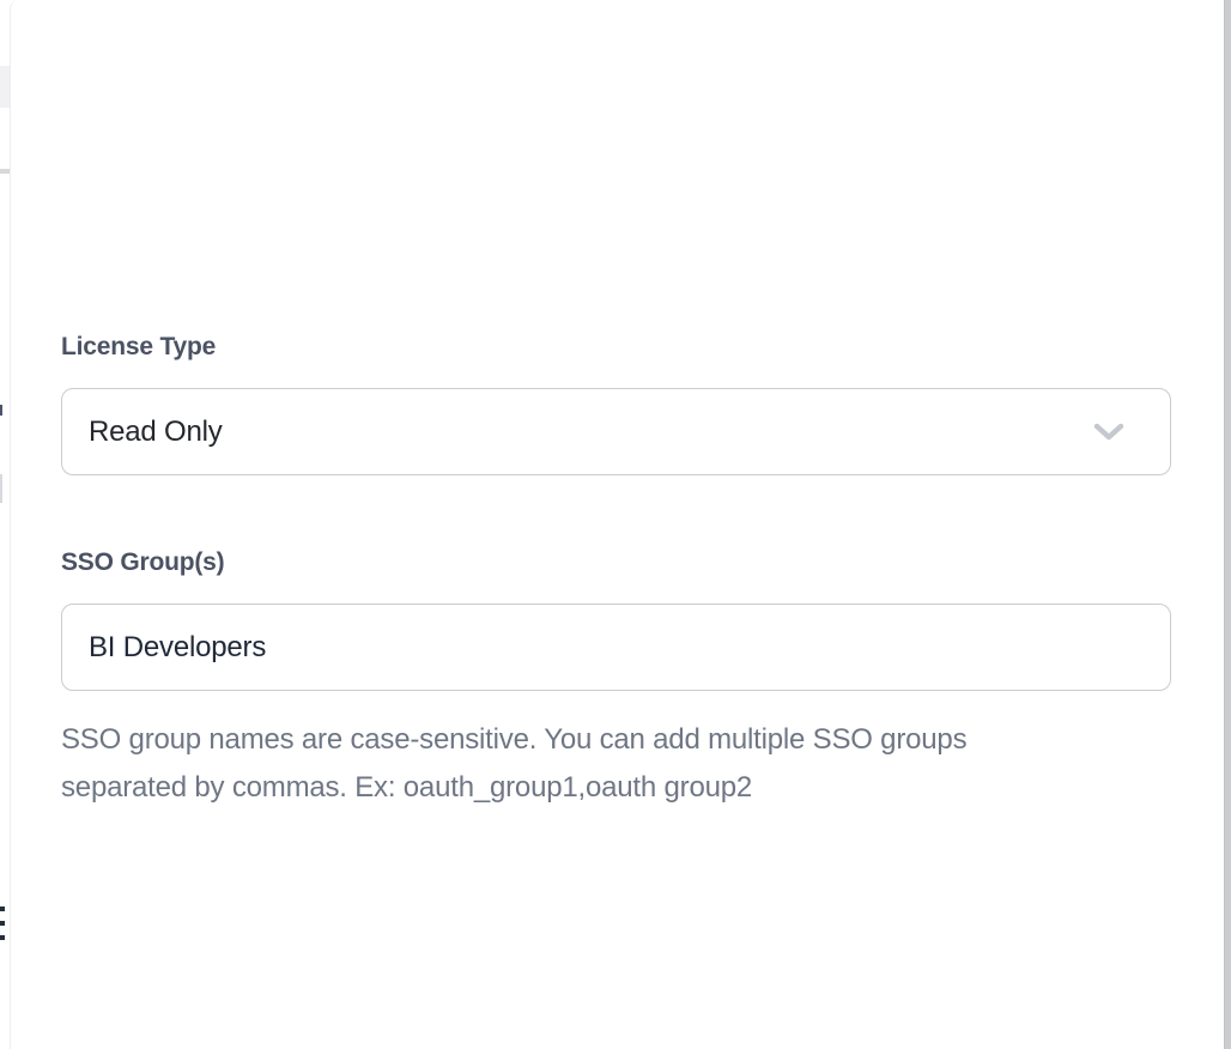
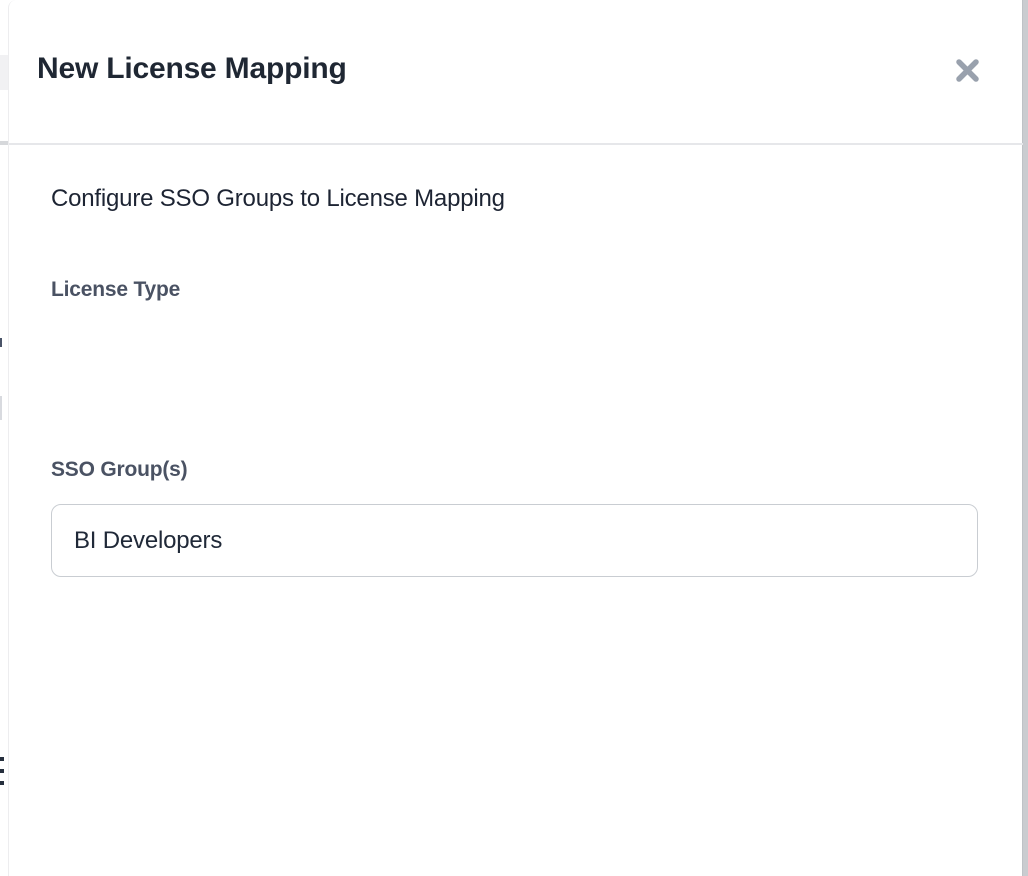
+ New License Mapping
+ Configure SSO Groups to License Mapping
  License Type
- Read Only
  SSO Group(s)
  BI Developers
- SSO group names are case-sensitive. You can add multiple SSO groups separated by commas. Ex: oauth_group1,oauth group2
